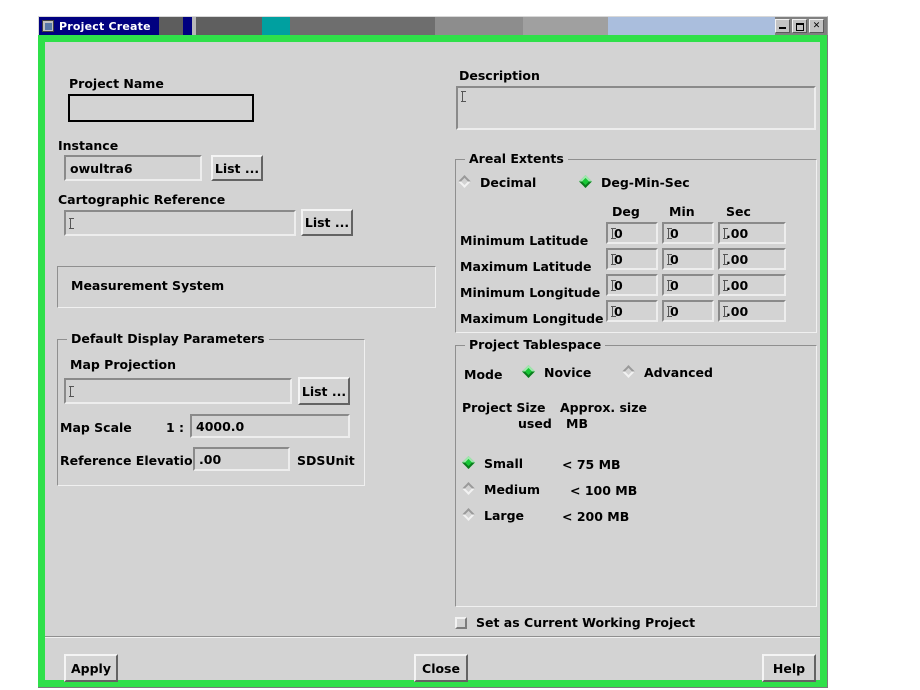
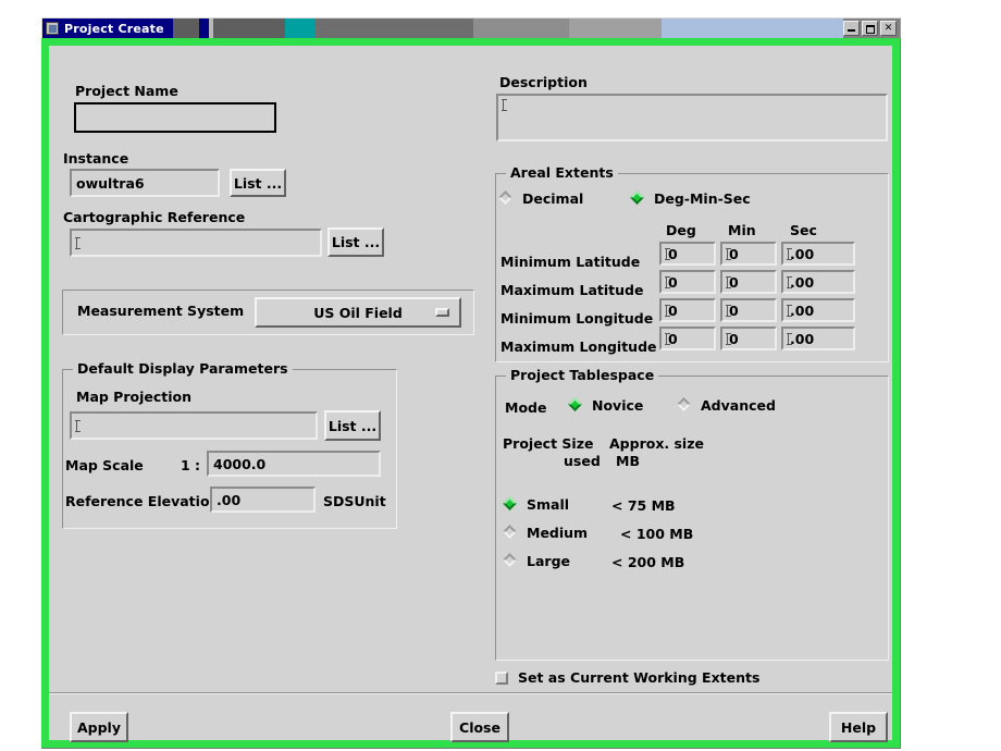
  Project Create
  ✕
  Project Name
  Instance
  owultra6
  List ...
  Cartographic Reference
  List ...
  Measurement System
+ US Oil Field
  Default Display Parameters
  Map Projection
  List ...
  Map Scale
  1 :
  4000.0
  Reference Elevatio
  .00
  SDSUnit
  Description
  Areal Extents
  Decimal
  Deg-Min-Sec
  Deg
  Min
  Sec
  Minimum Latitude
  0
  0
  .00
  Maximum Latitude
  0
  0
  .00
  Minimum Longitude
  0
  0
  .00
  Maximum Longitude
  0
  0
  .00
  Project Tablespace
  Mode
  Novice
  Advanced
  Project Size
  Approx. size
  used
  MB
  Small
  < 75 MB
  Medium
  < 100 MB
  Large
  < 200 MB
- Set as Current Working Project
+ Set as Current Working Extents
  Apply
  Close
  Help
